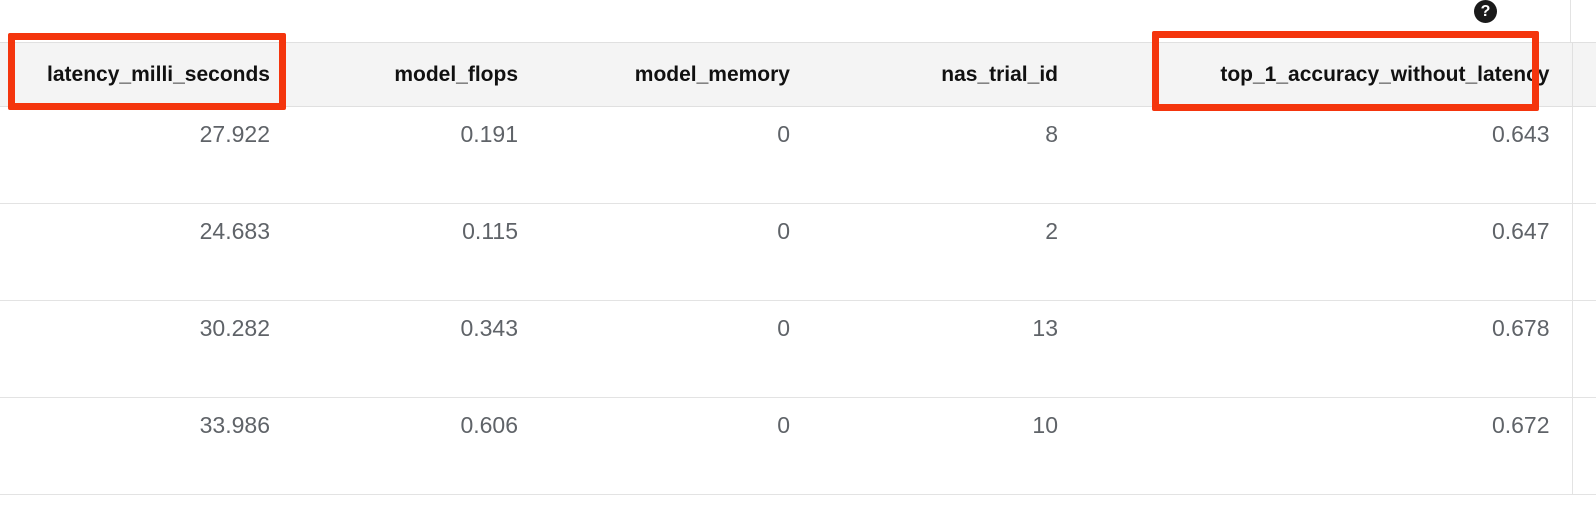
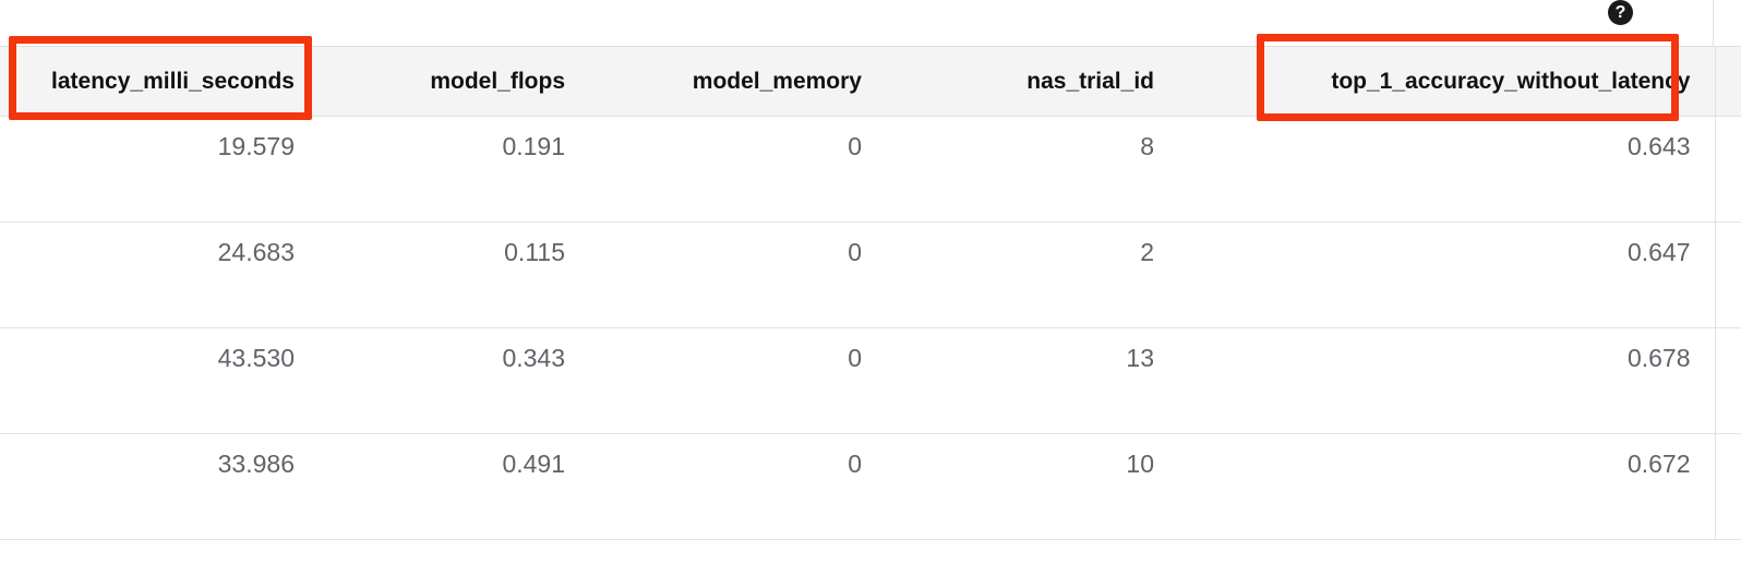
  ?
  latency_milli_seconds	model_flops	model_memory	nas_trial_id	top_1_accuracy_without_latency
- 27.922	0.191	0	8	0.643
+ 19.579	0.191	0	8	0.643
  24.683	0.115	0	2	0.647
- 30.282	0.343	0	13	0.678
+ 43.530	0.343	0	13	0.678
- 33.986	0.606	0	10	0.672
+ 33.986	0.491	0	10	0.672
